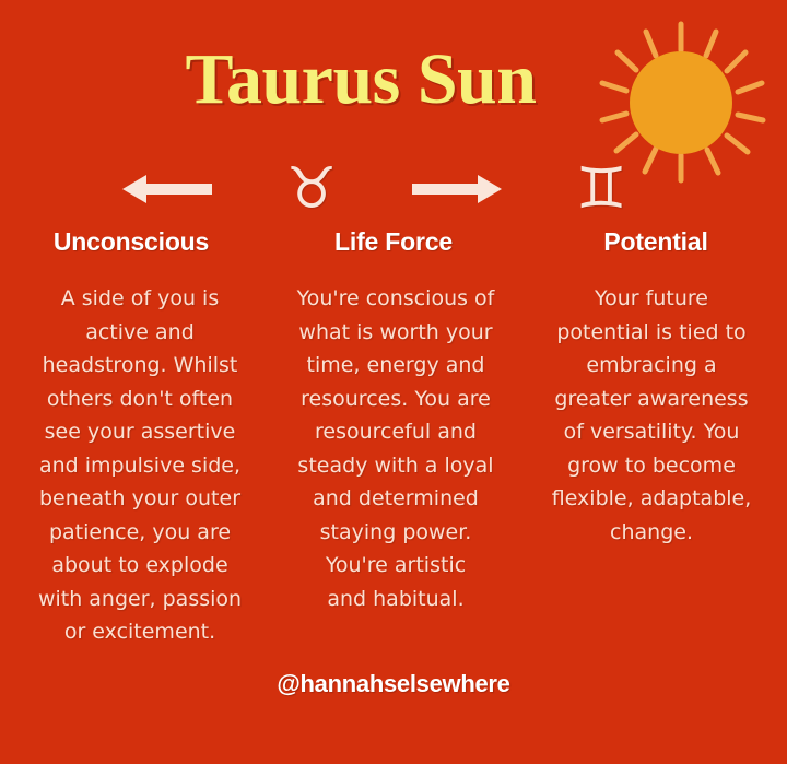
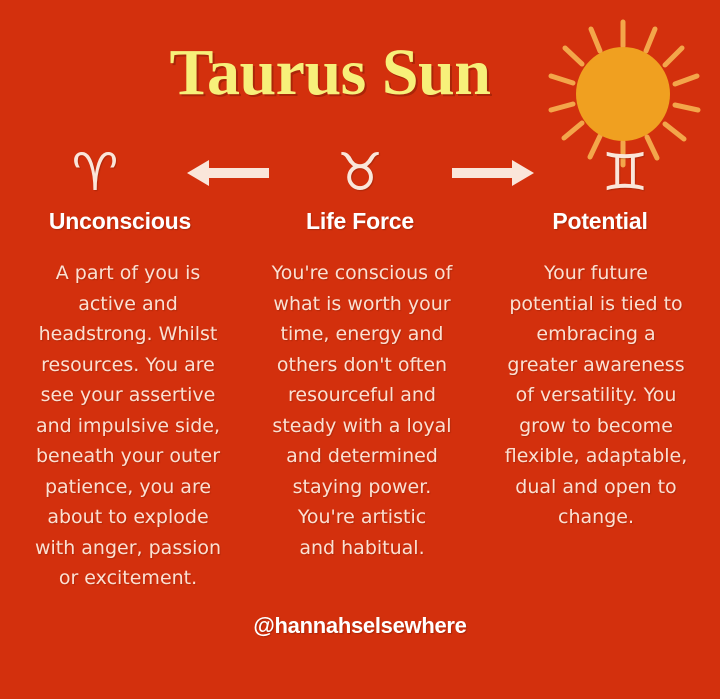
  Taurus Sun
+ ♈
  ♉
  ♊
  Unconscious
  Life Force
  Potential
- A side of you is
+ A part of you is
  active and
  headstrong. Whilst
- others don't often
+ resources. You are
  see your assertive
  and impulsive side,
  beneath your outer
  patience, you are
  about to explode
  with anger, passion
  or excitement.
  You're conscious of
  what is worth your
  time, energy and
- resources. You are
+ others don't often
  resourceful and
  steady with a loyal
  and determined
  staying power.
  You're artistic
  and habitual.
  Your future
  potential is tied to
  embracing a
  greater awareness
  of versatility. You
  grow to become
  flexible, adaptable,
+ dual and open to
  change.
  @hannahselsewhere
